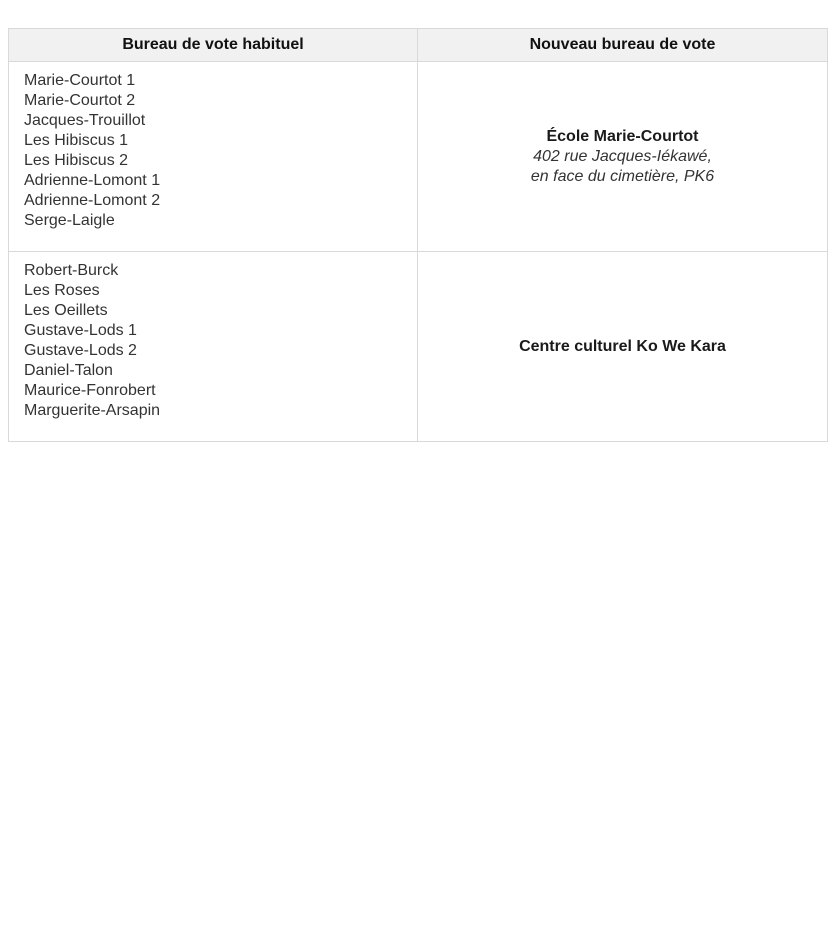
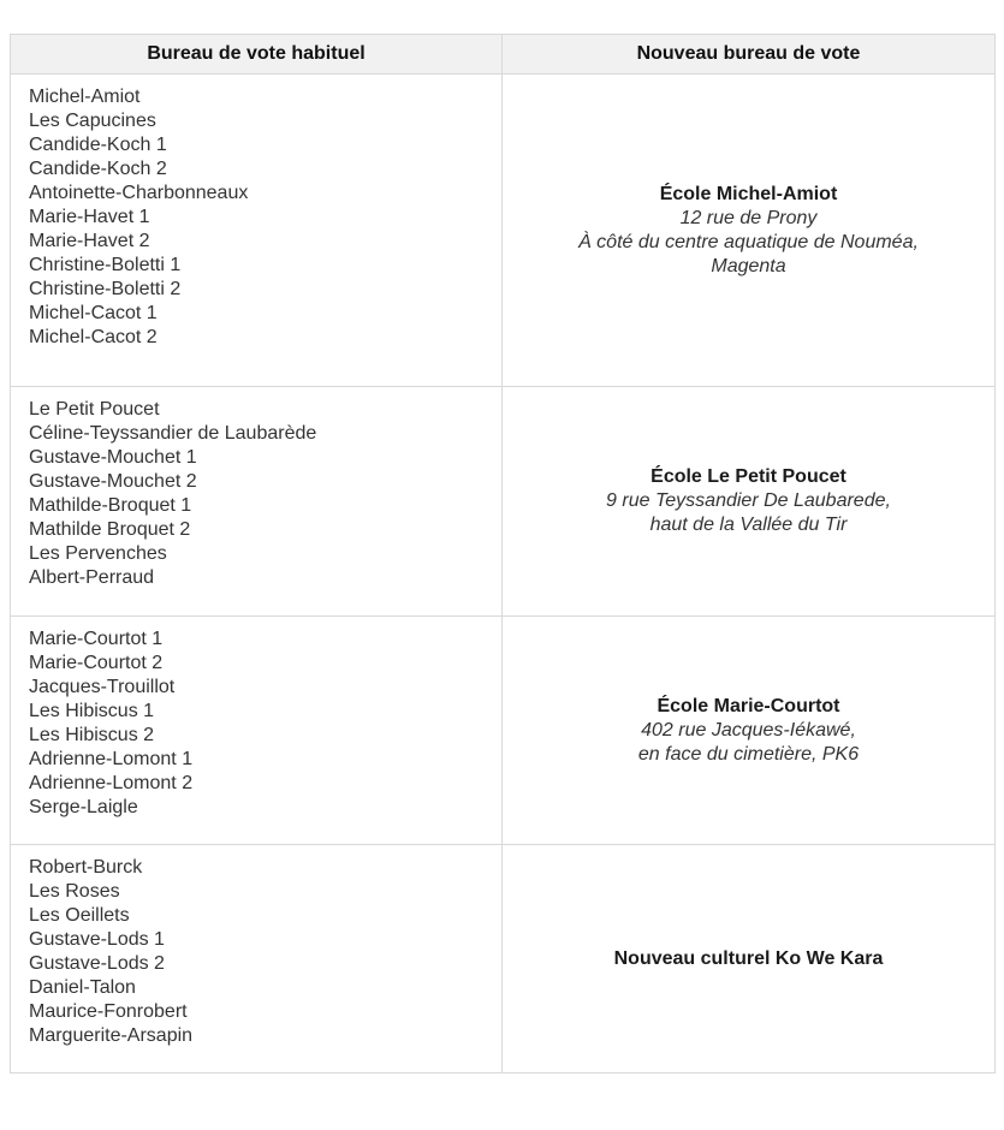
  Bureau de vote habituel	Nouveau bureau de vote
+ Michel-AmiotLes CapucinesCandide-Koch 1Candide-Koch 2Antoinette-CharbonneauxMarie-Havet 1Marie-Havet 2Christine-Boletti 1Christine-Boletti 2Michel-Cacot 1Michel-Cacot 2	École Michel-Amiot 12 rue de PronyÀ côté du centre aquatique de Nouméa,Magenta
+ Le Petit PoucetCéline-Teyssandier de LaubarèdeGustave-Mouchet 1Gustave-Mouchet 2Mathilde-Broquet 1Mathilde Broquet 2Les PervenchesAlbert-Perraud	École Le Petit Poucet 9 rue Teyssandier De Laubarede,haut de la Vallée du Tir
  Marie-Courtot 1Marie-Courtot 2Jacques-TrouillotLes Hibiscus 1Les Hibiscus 2Adrienne-Lomont 1Adrienne-Lomont 2Serge-Laigle	École Marie-Courtot 402 rue Jacques-Iékawé,en face du cimetière, PK6
- Robert-BurckLes RosesLes OeilletsGustave-Lods 1Gustave-Lods 2Daniel-TalonMaurice-FonrobertMarguerite-Arsapin	Centre culturel Ko We Kara
+ Robert-BurckLes RosesLes OeilletsGustave-Lods 1Gustave-Lods 2Daniel-TalonMaurice-FonrobertMarguerite-Arsapin	Nouveau culturel Ko We Kara
